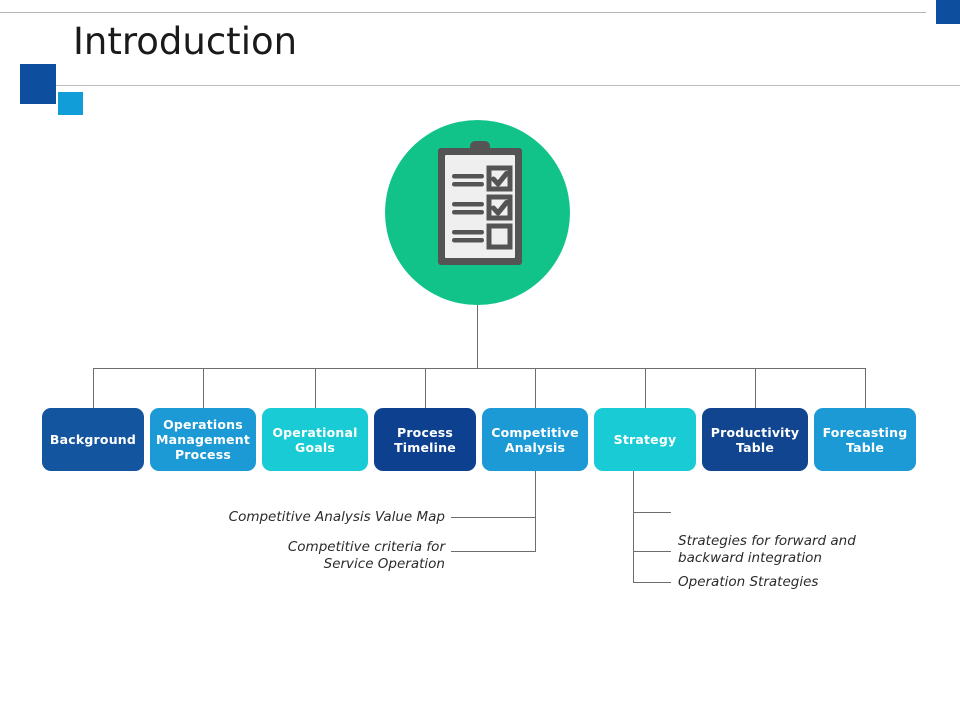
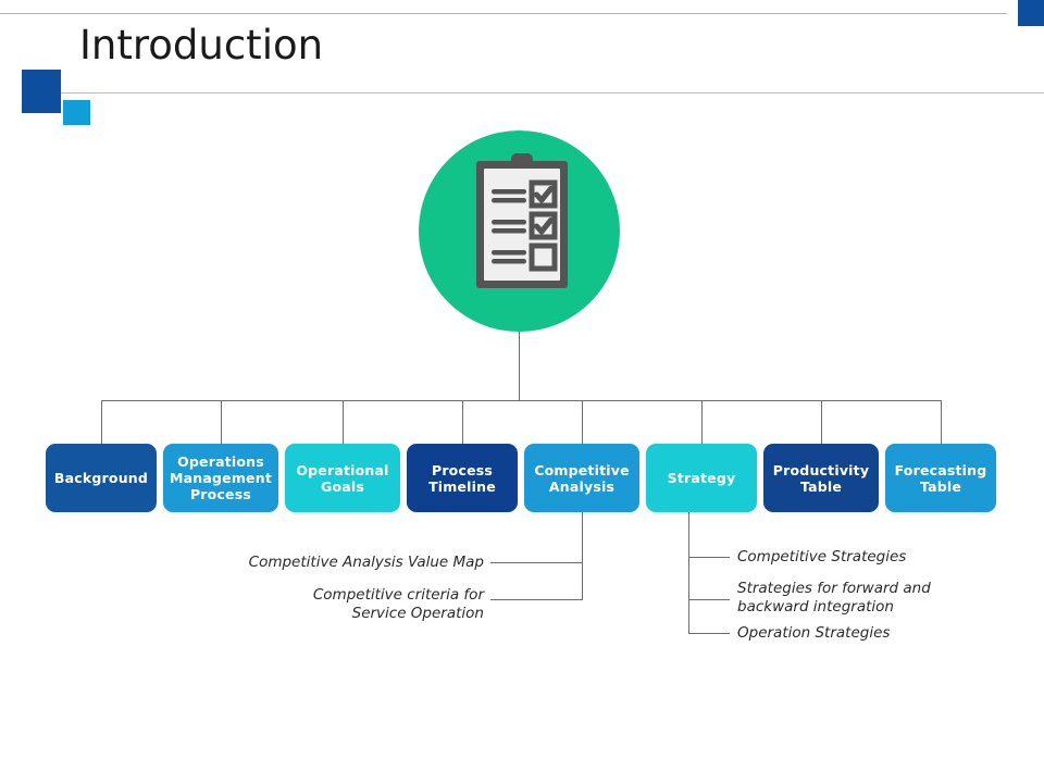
  Introduction
  Background
  Operations
  Management
  Process
  Operational
  Goals
  Process
  Timeline
  Competitive
  Analysis
  Strategy
  Productivity
  Table
  Forecasting
  Table
  Competitive Analysis Value Map
  Competitive criteria for
  Service Operation
+ Competitive Strategies
  Strategies for forward and
  backward integration
  Operation Strategies
